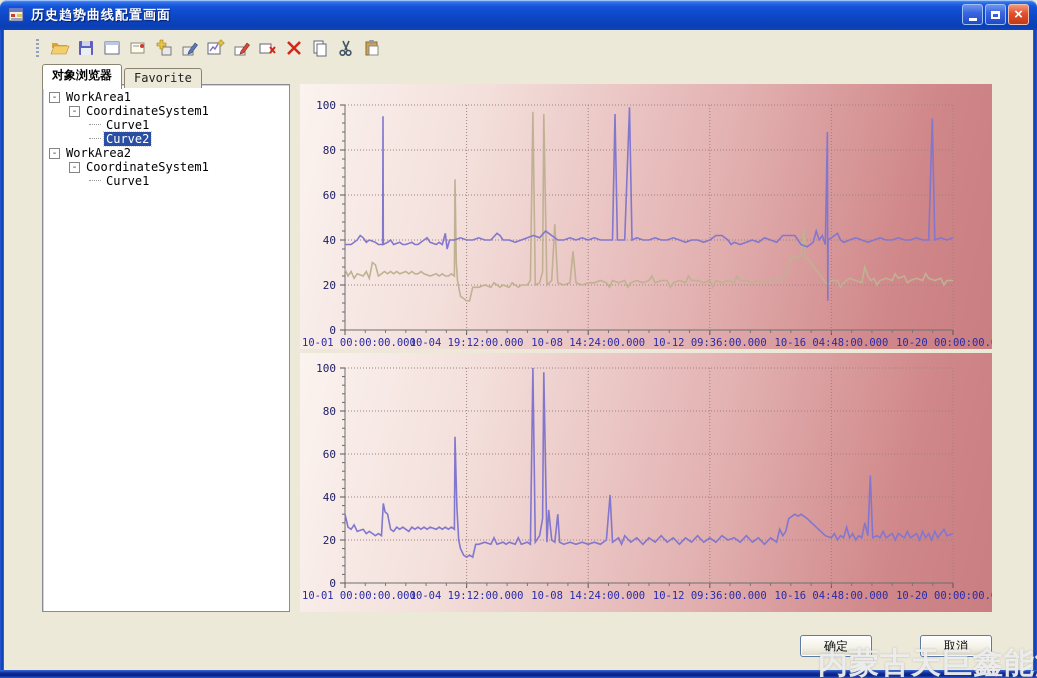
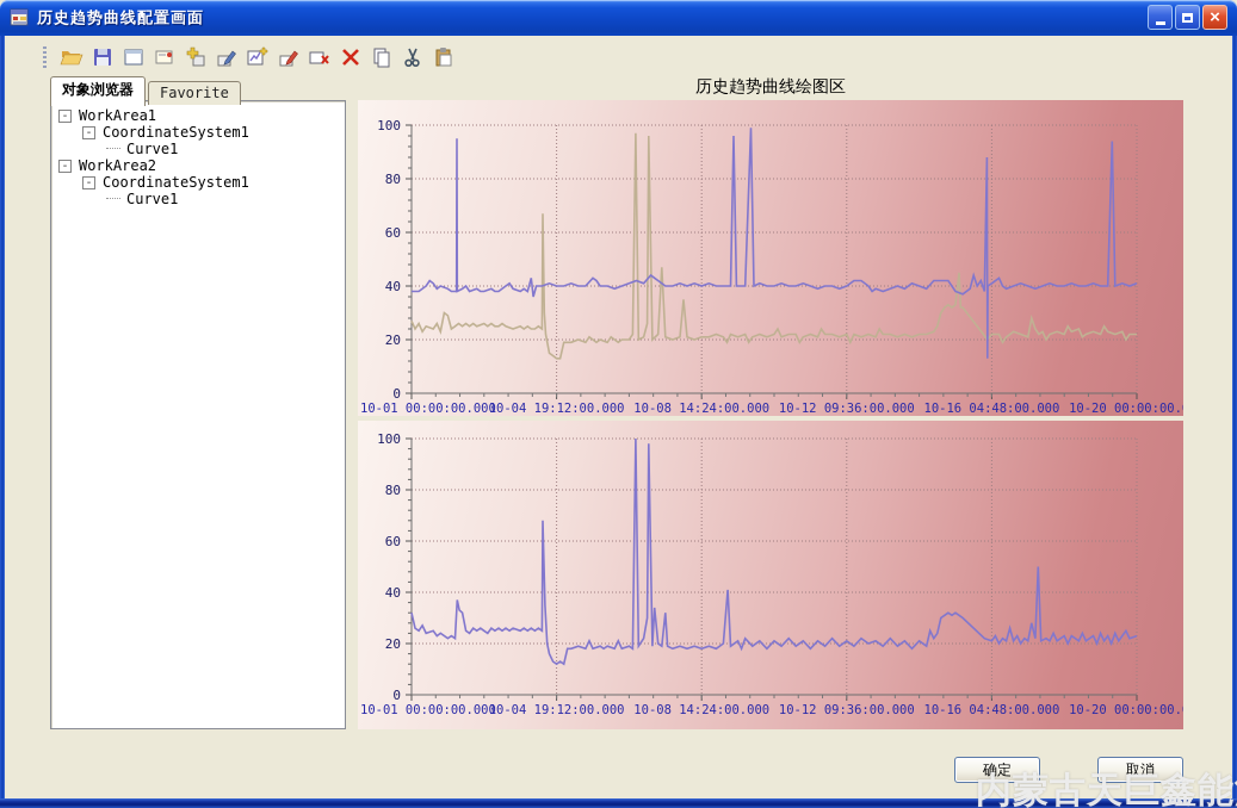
  历史趋势曲线配置画面
  ×
  对象浏览器
  Favorite
  -
  WorkArea1
  -
  CoordinateSystem1
  Curve1
- Curve2
  -
  WorkArea2
  -
  CoordinateSystem1
  Curve1
+ 历史趋势曲线绘图区
  0
  20
  40
  60
  80
  100
  10-01 00:00:00.000
  10-04 19:12:00.000
  10-08 14:24:00.000
  10-12 09:36:00.000
  10-16 04:48:00.000
  10-20 00:00:00.
  0
  20
  40
  60
  80
  100
  10-01 00:00:00.000
  10-04 19:12:00.000
  10-08 14:24:00.000
  10-12 09:36:00.000
  10-16 04:48:00.000
  10-20 00:00:00.
  确定
  取消
  内蒙古天巨鑫能
